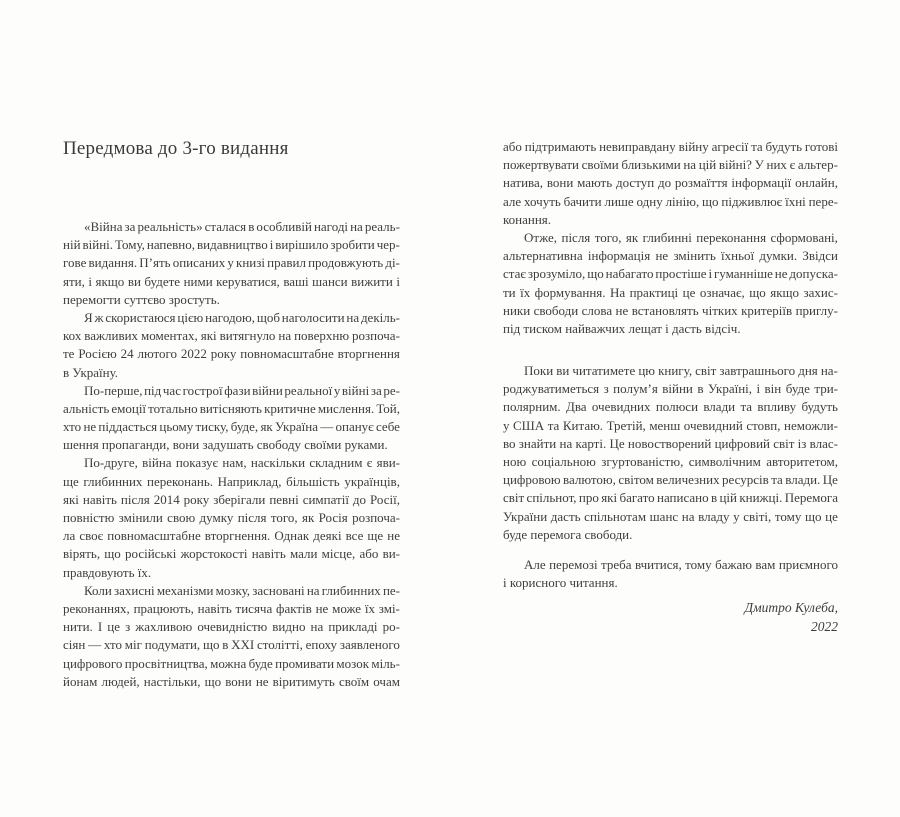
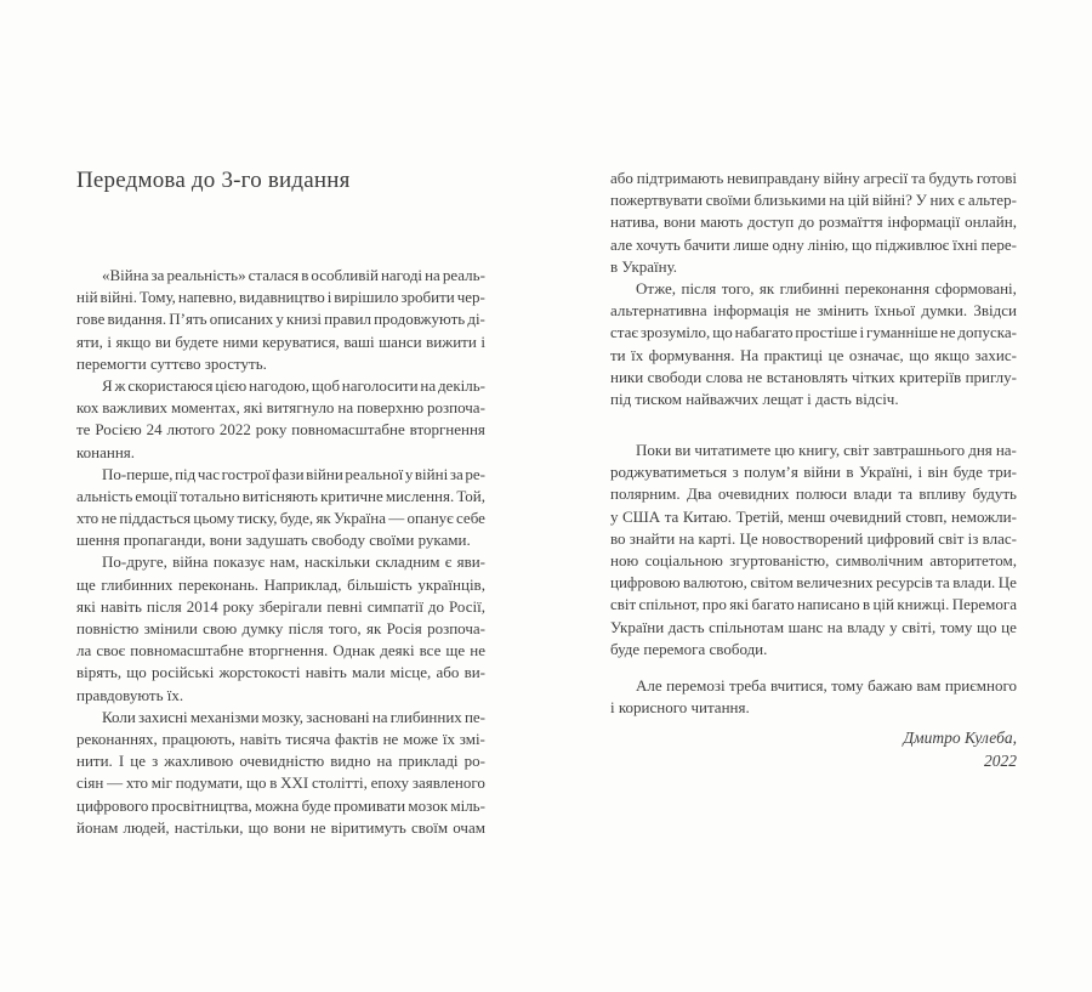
  Передмова до 3-го видання
  «Війна
  за
  реальність»
  сталася
  в
  особливій
  нагоді
  на
  реаль-
  ній
  війні.
  Тому,
  напевно,
  видавництво
  і
  вирішило
  зробити
  чер-
  гове
  видання.
  П’ять
  описаних
  у
  книзі
  правил
  продовжують
  ді-
  яти,
  і
  якщо
  ви
  будете
  ними
  керуватися,
  ваші
  шанси
  вижити
  і
  перемогти суттєво зростуть.
  Я
  ж
  скористаюся
  цією
  нагодою,
  щоб
  наголосити
  на
  декіль-
  кох
  важливих
  моментах,
  які
  витягнуло
  на
  поверхню
  розпоча-
  те
  Росією
  24
  лютого
  2022
  року
  повномасштабне
  вторгнення
- в Україну.
+ конання.
  По-перше,
  під
  час
  гострої
  фази
  війни
  реальної
  у
  війні
  за
  ре-
  альність
  емоції
  тотально
  витісняють
  критичне
  мислення.
  Той,
  хто
  не
  піддасться
  цьому
  тиску,
  буде,
  як
  Україна
  —
  опанує
  себе
  шення пропаганди, вони задушать свободу своїми руками.
  По-друге,
  війна
  показує
  нам,
  наскільки
  складним
  є
  яви-
  ще
  глибинних
  переконань.
  Наприклад,
  більшість
  українців,
  які
  навіть
  після
  2014
  року
  зберігали
  певні
  симпатії
  до
  Росії,
  повністю
  змінили
  свою
  думку
  після
  того,
  як
  Росія
  розпоча-
  ла
  своє
  повномасштабне
  вторгнення.
  Однак
  деякі
  все
  ще
  не
  вірять,
  що
  російські
  жорстокості
  навіть
  мали
  місце,
  або
  ви-
  правдовують їх.
  Коли
  захисні
  механізми
  мозку,
  засновані
  на
  глибинних
  пе-
  реконаннях,
  працюють,
  навіть
  тисяча
  фактів
  не
  може
  їх
  змі-
  нити.
  І
  це
  з
  жахливою
  очевидністю
  видно
  на
  прикладі
  ро-
  сіян
  —
  хто
  міг
  подумати,
  що
  в
  XXI
  столітті,
  епоху
  заявленого
  цифрового
  просвітництва,
  можна
  буде
  промивати
  мозок
  міль-
  йонам
  людей,
  настільки,
  що
  вони
  не
  віритимуть
  своїм
  очам
  або
  підтримають
  невиправдану
  війну
  агресії
  та
  будуть
  готові
  пожертвувати
  своїми
  близькими
  на
  цій
  війні?
  У
  них
  є
  альтер-
  натива,
  вони
  мають
  доступ
  до
  розмаїття
  інформації
  онлайн,
  але
  хочуть
  бачити
  лише
  одну
  лінію,
  що
  підживлює
  їхні
  пере-
- конання.
+ в Україну.
  Отже,
  після
  того,
  як
  глибинні
  переконання
  сформовані,
  альтернативна
  інформація
  не
  змінить
  їхньої
  думки.
  Звідси
  стає
  зрозуміло,
  що
  набагато
  простіше
  і
  гуманніше
  не
  допуска-
  ти
  їх
  формування.
  На
  практиці
  це
  означає,
  що
  якщо
  захис-
  ники
  свободи
  слова
  не
  встановлять
  чітких
  критеріїв
  приглу-
  під тиском найважчих лещат і дасть відсіч.
  Поки
  ви
  читатимете
  цю
  книгу,
  світ
  завтрашнього
  дня
  на-
  роджуватиметься
  з
  полум’я
  війни
  в
  Україні,
  і
  він
  буде
  три-
  полярним.
  Два
  очевидних
  полюси
  влади
  та
  впливу
  будуть
  у
  США
  та
  Китаю.
  Третій,
  менш
  очевидний
  стовп,
  неможли-
  во
  знайти
  на
  карті.
  Це
  новостворений
  цифровий
  світ
  із
  влас-
  ною
  соціальною
  згуртованістю,
  символічним
  авторитетом,
  цифровою
  валютою,
  світом
  величезних
  ресурсів
  та
  влади.
  Це
  світ
  спільнот,
  про
  які
  багато
  написано
  в
  цій
  книжці.
  Перемога
  України
  дасть
  спільнотам
  шанс
  на
  владу
  у
  світі,
  тому
  що
  це
  буде перемога свободи.
  Але
  перемозі
  треба
  вчитися,
  тому
  бажаю
  вам
  приємного
  і корисного читання.
  Дмитро Кулеба,
  2022
